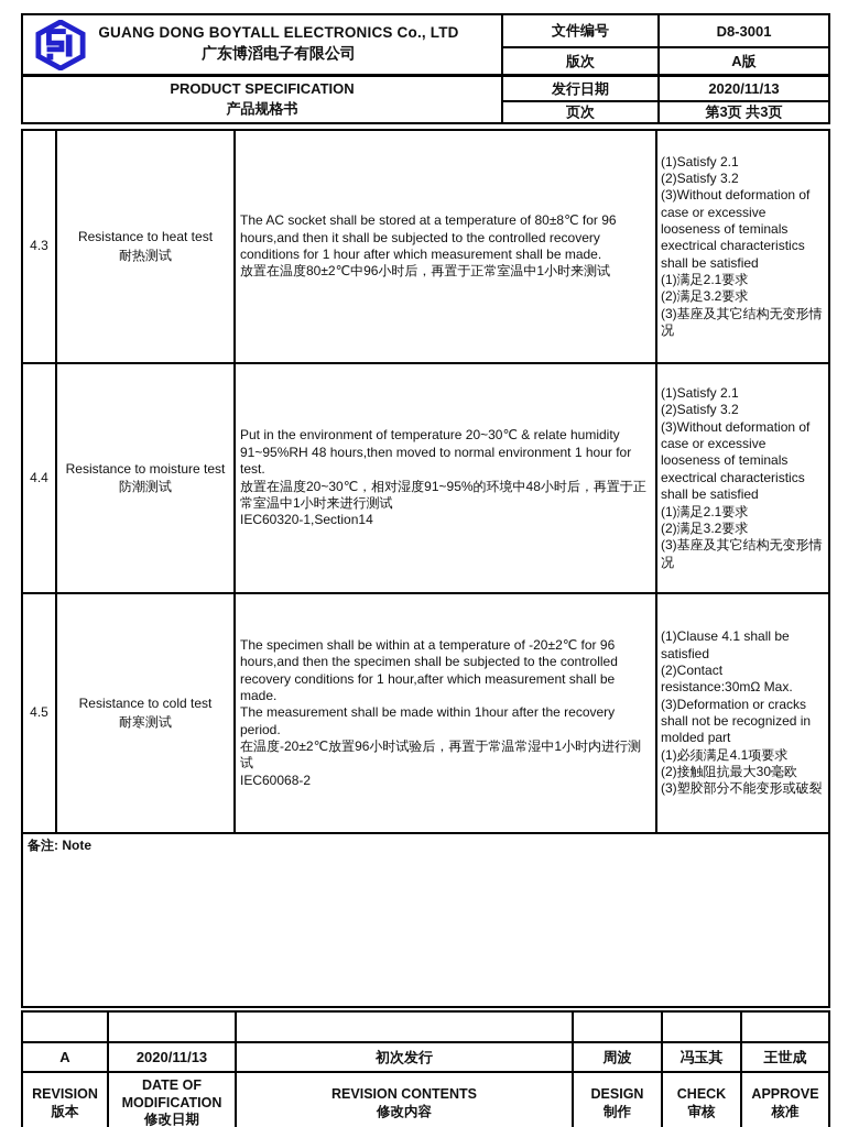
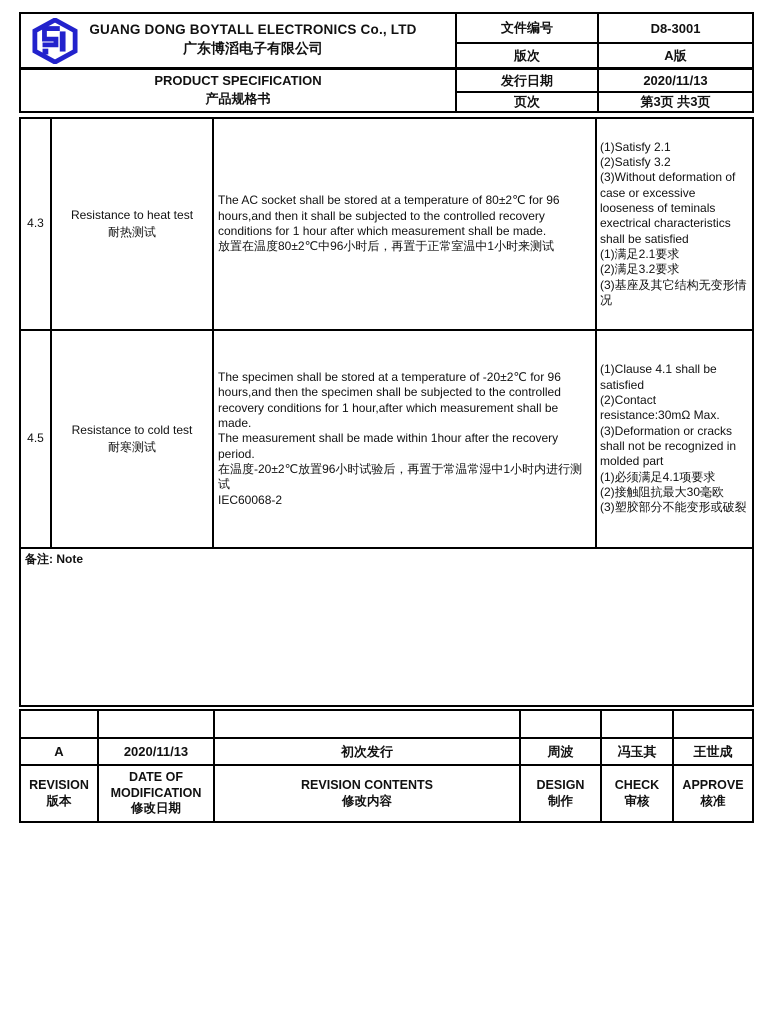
  GUANG DONG BOYTALL ELECTRONICS Co., LTD 广东博滔电子有限公司	文件编号	D8-3001
  版次	A版
  PRODUCT SPECIFICATION 产品规格书	发行日期	2020/11/13
  页次	第3页 共3页
- 4.3	Resistance to heat test 耐热测试	The AC socket shall be stored at a temperature of 80±8℃ for 96 hours,and then it shall be subjected to the controlled recovery conditions for 1 hour after which measurement shall be made.放置在温度80±2℃中96小时后，再置于正常室温中1小时来测试	(1)Satisfy 2.1(2)Satisfy 3.2(3)Without deformation of case or excessive looseness of teminals exectrical characteristics shall be satisfied(1)满足2.1要求(2)满足3.2要求(3)基座及其它结构无变形情况
+ 4.3	Resistance to heat test 耐热测试	The AC socket shall be stored at a temperature of 80±2℃ for 96 hours,and then it shall be subjected to the controlled recovery conditions for 1 hour after which measurement shall be made.放置在温度80±2℃中96小时后，再置于正常室温中1小时来测试	(1)Satisfy 2.1(2)Satisfy 3.2(3)Without deformation of case or excessive looseness of teminals exectrical characteristics shall be satisfied(1)满足2.1要求(2)满足3.2要求(3)基座及其它结构无变形情况
- 4.4	Resistance to moisture test 防潮测试	Put in the environment of temperature 20~30℃ & relate humidity 91~95%RH 48 hours,then moved to normal environment 1 hour for test.放置在温度20~30℃，相对湿度91~95%的环境中48小时后，再置于正常室温中1小时来进行测试IEC60320-1,Section14	(1)Satisfy 2.1(2)Satisfy 3.2(3)Without deformation of case or excessive looseness of teminals exectrical characteristics shall be satisfied(1)满足2.1要求(2)满足3.2要求(3)基座及其它结构无变形情况
- 4.5	Resistance to cold test 耐寒测试	The specimen shall be within at a temperature of -20±2℃ for 96 hours,and then the specimen shall be subjected to the controlled recovery conditions for 1 hour,after which measurement shall be made.The measurement shall be made within 1hour after the recovery period.在温度-20±2℃放置96小时试验后，再置于常温常湿中1小时内进行测试IEC60068-2	(1)Clause 4.1 shall be satisfied(2)Contact resistance:30mΩ Max.(3)Deformation or cracks shall not be recognized in molded part(1)必须满足4.1项要求(2)接触阻抗最大30毫欧(3)塑胶部分不能变形或破裂
+ 4.5	Resistance to cold test 耐寒测试	The specimen shall be stored at a temperature of -20±2℃ for 96 hours,and then the specimen shall be subjected to the controlled recovery conditions for 1 hour,after which measurement shall be made.The measurement shall be made within 1hour after the recovery period.在温度-20±2℃放置96小时试验后，再置于常温常湿中1小时内进行测试IEC60068-2	(1)Clause 4.1 shall be satisfied(2)Contact resistance:30mΩ Max.(3)Deformation or cracks shall not be recognized in molded part(1)必须满足4.1项要求(2)接触阻抗最大30毫欧(3)塑胶部分不能变形或破裂
  备注: Note
  A	2020/11/13	初次发行	周波	冯玉其	王世成
  REVISION 版本	DATE OF MODIFICATION 修改日期	REVISION CONTENTS 修改内容	DESIGN 制作	CHECK 审核	APPROVE 核准
